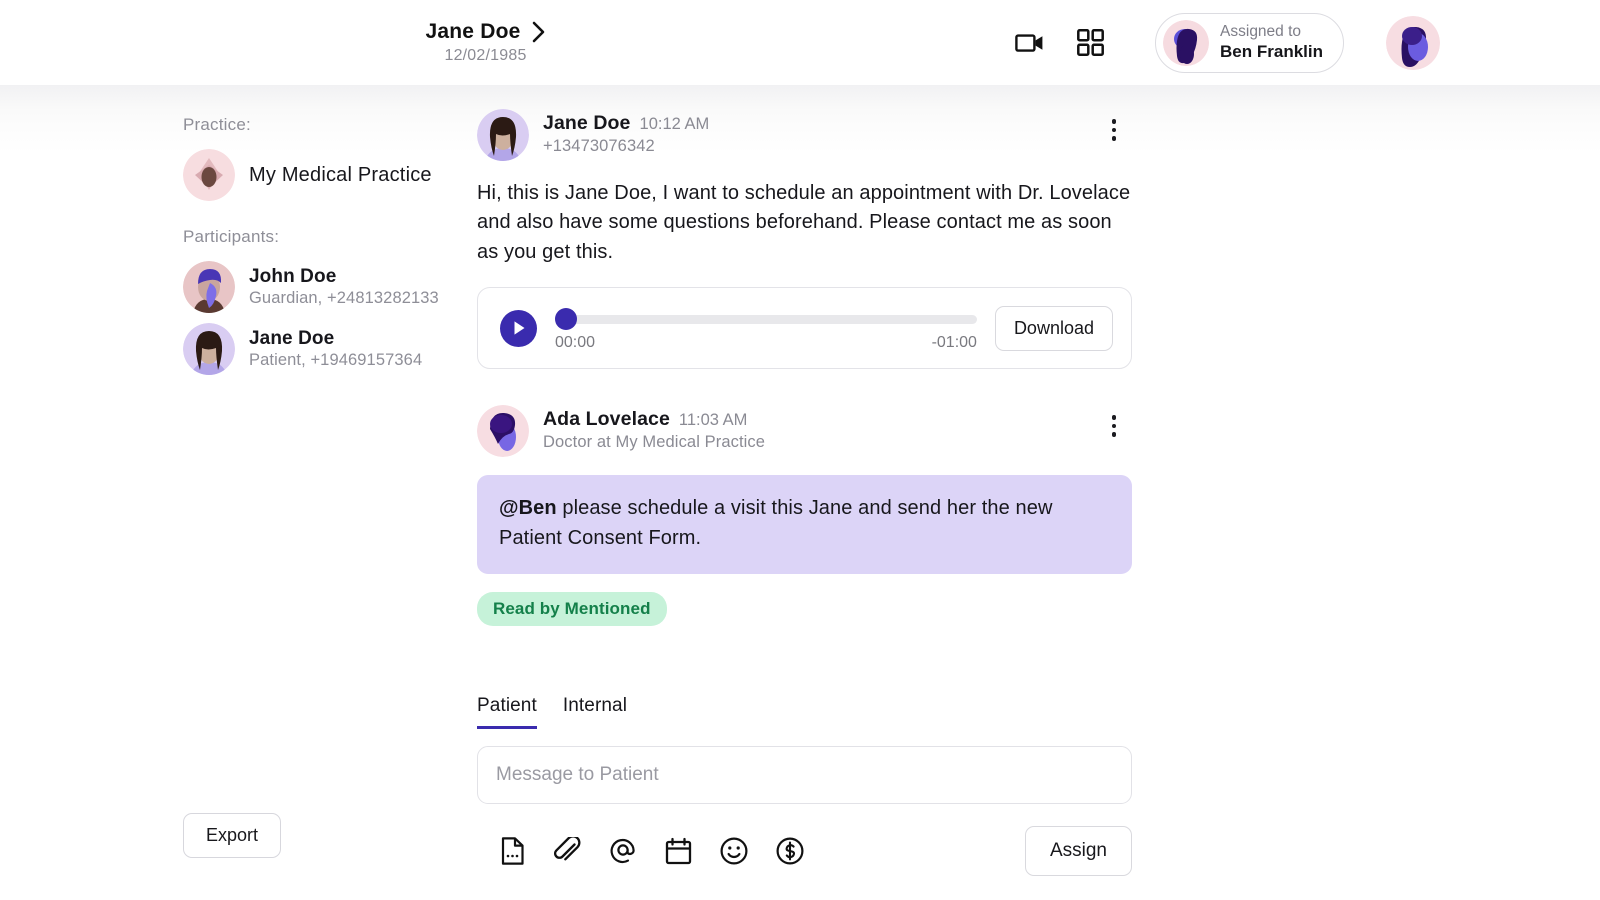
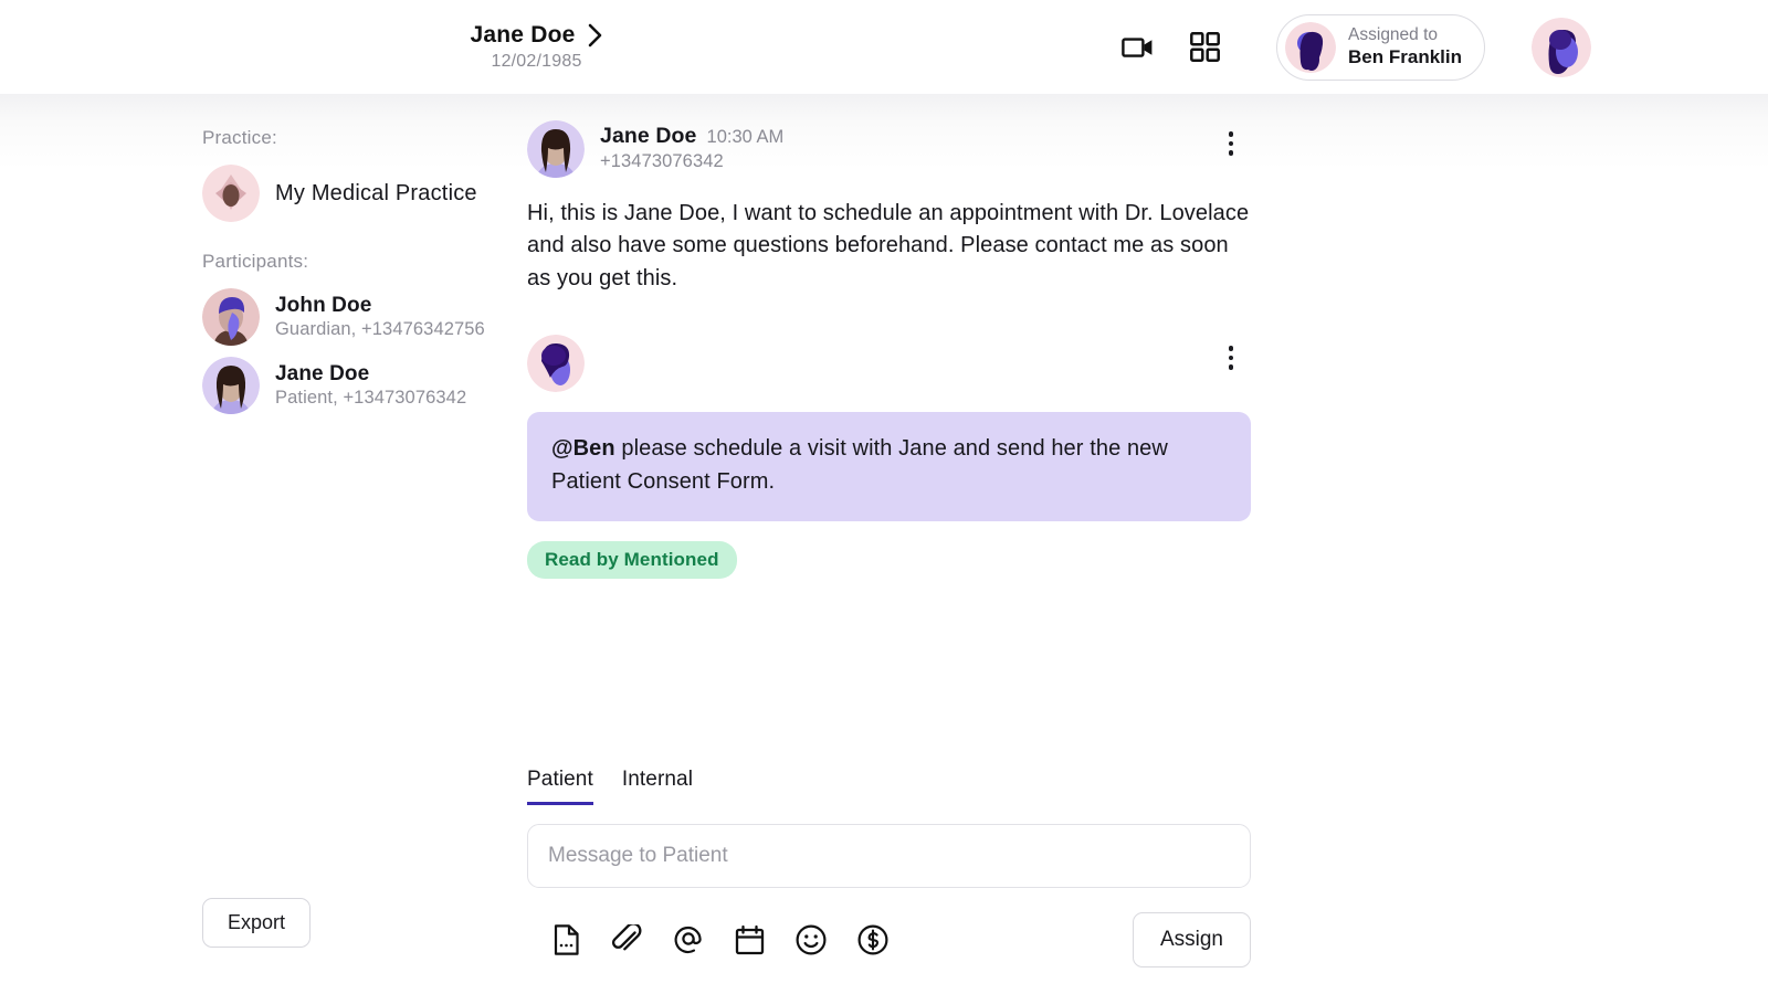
  Jane Doe
  12/02/1985
  Assigned to
  Ben Franklin
  Practice:
  My Medical Practice
  Participants:
  John Doe
- Guardian, +24813282133
+ Guardian, +13476342756
  Jane Doe
- Patient, +19469157364
+ Patient, +13473076342
  Export
  Jane Doe
- 10:12 AM
+ 10:30 AM
  +13473076342
  Hi, this is Jane Doe, I want to schedule an appointment with Dr. Lovelace and also have some questions beforehand. Please contact me as soon as you get this.
- 00:00
- -01:00
- Download
- Ada Lovelace
- 11:03 AM
- Doctor at My Medical Practice
- @Ben please schedule a visit this Jane and send her the new Patient Consent Form.
+ @Ben please schedule a visit with Jane and send her the new Patient Consent Form.
  Read by Mentioned
  Patient
  Internal
  Message to Patient
  Assign
